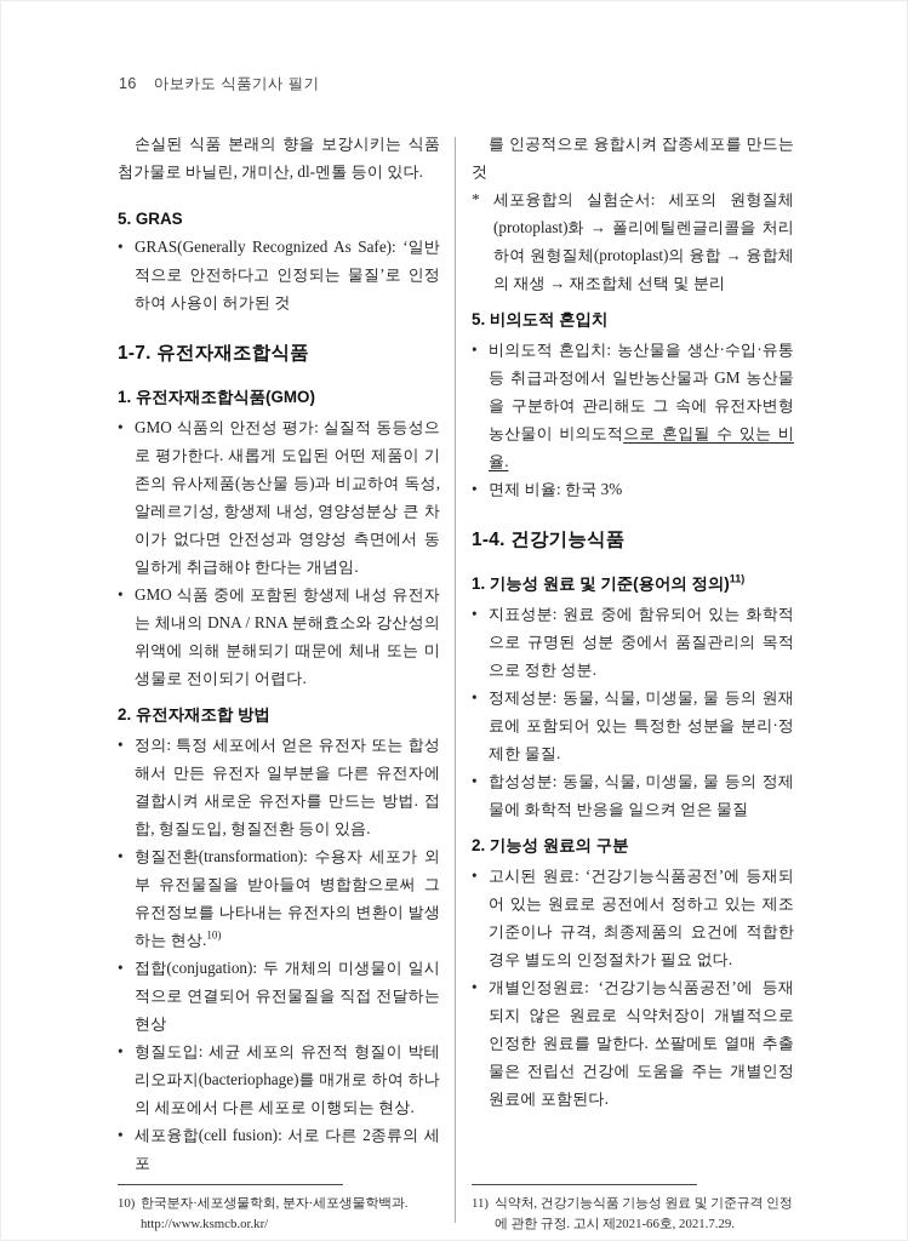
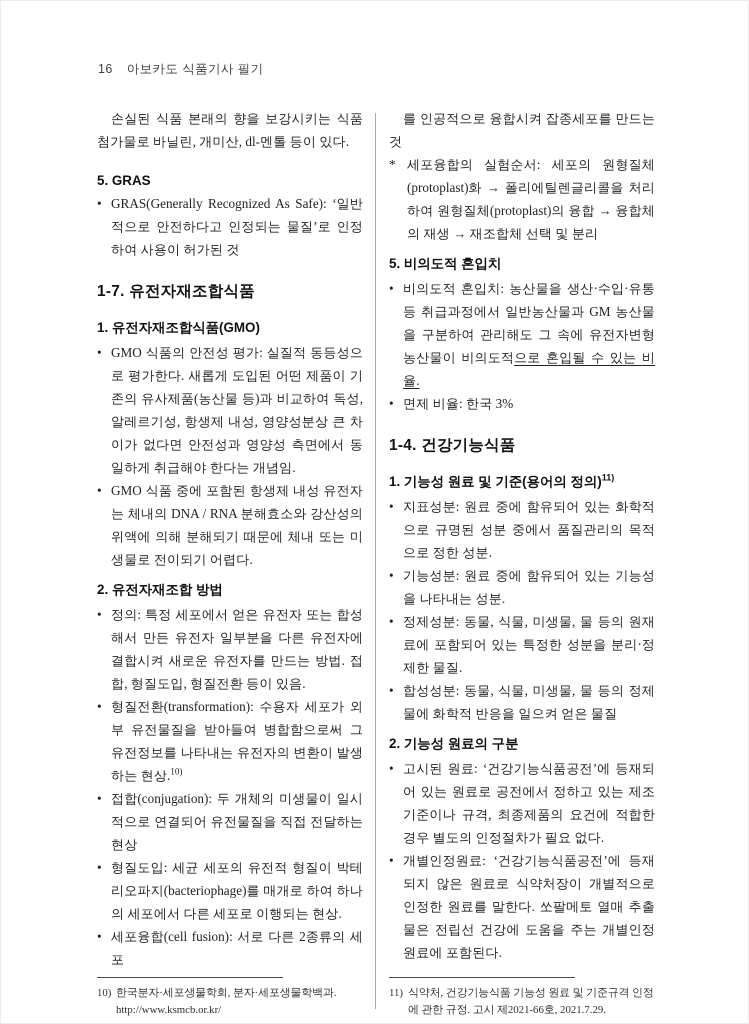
  16 아보카도 식품기사 필기
  손실된 식품 본래의 향을 보강시키는 식품첨가물로 바닐린, 개미산, dl-멘톨 등이 있다.
  5. GRAS
  • GRAS(Generally Recognized As Safe): ‘일반적으로 안전하다고 인정되는 물질’로 인정하여 사용이 허가된 것
  1-7. 유전자재조합식품
  1. 유전자재조합식품(GMO)
  • GMO 식품의 안전성 평가: 실질적 동등성으로 평가한다. 새롭게 도입된 어떤 제품이 기존의 유사제품(농산물 등)과 비교하여 독성, 알레르기성, 항생제 내성, 영양성분상 큰 차이가 없다면 안전성과 영양성 측면에서 동일하게 취급해야 한다는 개념임.
  • GMO 식품 중에 포함된 항생제 내성 유전자는 체내의 DNA / RNA 분해효소와 강산성의 위액에 의해 분해되기 때문에 체내 또는 미생물로 전이되기 어렵다.
  2. 유전자재조합 방법
  • 정의: 특정 세포에서 얻은 유전자 또는 합성해서 만든 유전자 일부분을 다른 유전자에 결합시켜 새로운 유전자를 만드는 방법. 접합, 형질도입, 형질전환 등이 있음.
  • 형질전환(transformation): 수용자 세포가 외부 유전물질을 받아들여 병합함으로써 그 유전정보를 나타내는 유전자의 변환이 발생하는 현상.10)
  • 접합(conjugation): 두 개체의 미생물이 일시적으로 연결되어 유전물질을 직접 전달하는 현상
  • 형질도입: 세균 세포의 유전적 형질이 박테리오파지(bacteriophage)를 매개로 하여 하나의 세포에서 다른 세포로 이행되는 현상.
  • 세포융합(cell fusion): 서로 다른 2종류의 세포
  10) 한국분자·세포생물학회, 분자·세포생물학백과.
  http://www.ksmcb.or.kr/
  를 인공적으로 융합시켜 잡종세포를 만드는 것
  * 세포융합의 실험순서: 세포의 원형질체(protoplast)화 → 폴리에틸렌글리콜을 처리하여 원형질체(protoplast)의 융합 → 융합체의 재생 → 재조합체 선택 및 분리
  5. 비의도적 혼입치
  • 비의도적 혼입치: 농산물을 생산·수입·유통 등 취급과정에서 일반농산물과 GM 농산물을 구분하여 관리해도 그 속에 유전자변형농산물이 비의도적으로 혼입될 수 있는 비율.
  • 면제 비율: 한국 3%
  1-4. 건강기능식품
  1. 기능성 원료 및 기준(용어의 정의)11)
  • 지표성분: 원료 중에 함유되어 있는 화학적으로 규명된 성분 중에서 품질관리의 목적으로 정한 성분.
+ • 기능성분: 원료 중에 함유되어 있는 기능성을 나타내는 성분.
  • 정제성분: 동물, 식물, 미생물, 물 등의 원재료에 포함되어 있는 특정한 성분을 분리·정제한 물질.
  • 합성성분: 동물, 식물, 미생물, 물 등의 정제물에 화학적 반응을 일으켜 얻은 물질
  2. 기능성 원료의 구분
  • 고시된 원료: ‘건강기능식품공전’에 등재되어 있는 원료로 공전에서 정하고 있는 제조 기준이나 규격, 최종제품의 요건에 적합한 경우 별도의 인정절차가 필요 없다.
  • 개별인정원료: ‘건강기능식품공전’에 등재되지 않은 원료로 식약처장이 개별적으로 인정한 원료를 말한다. 쏘팔메토 열매 추출물은 전립선 건강에 도움을 주는 개별인정원료에 포함된다.
  11) 식약처, 건강기능식품 기능성 원료 및 기준규격 인정에 관한 규정. 고시 제2021-66호, 2021.7.29.
